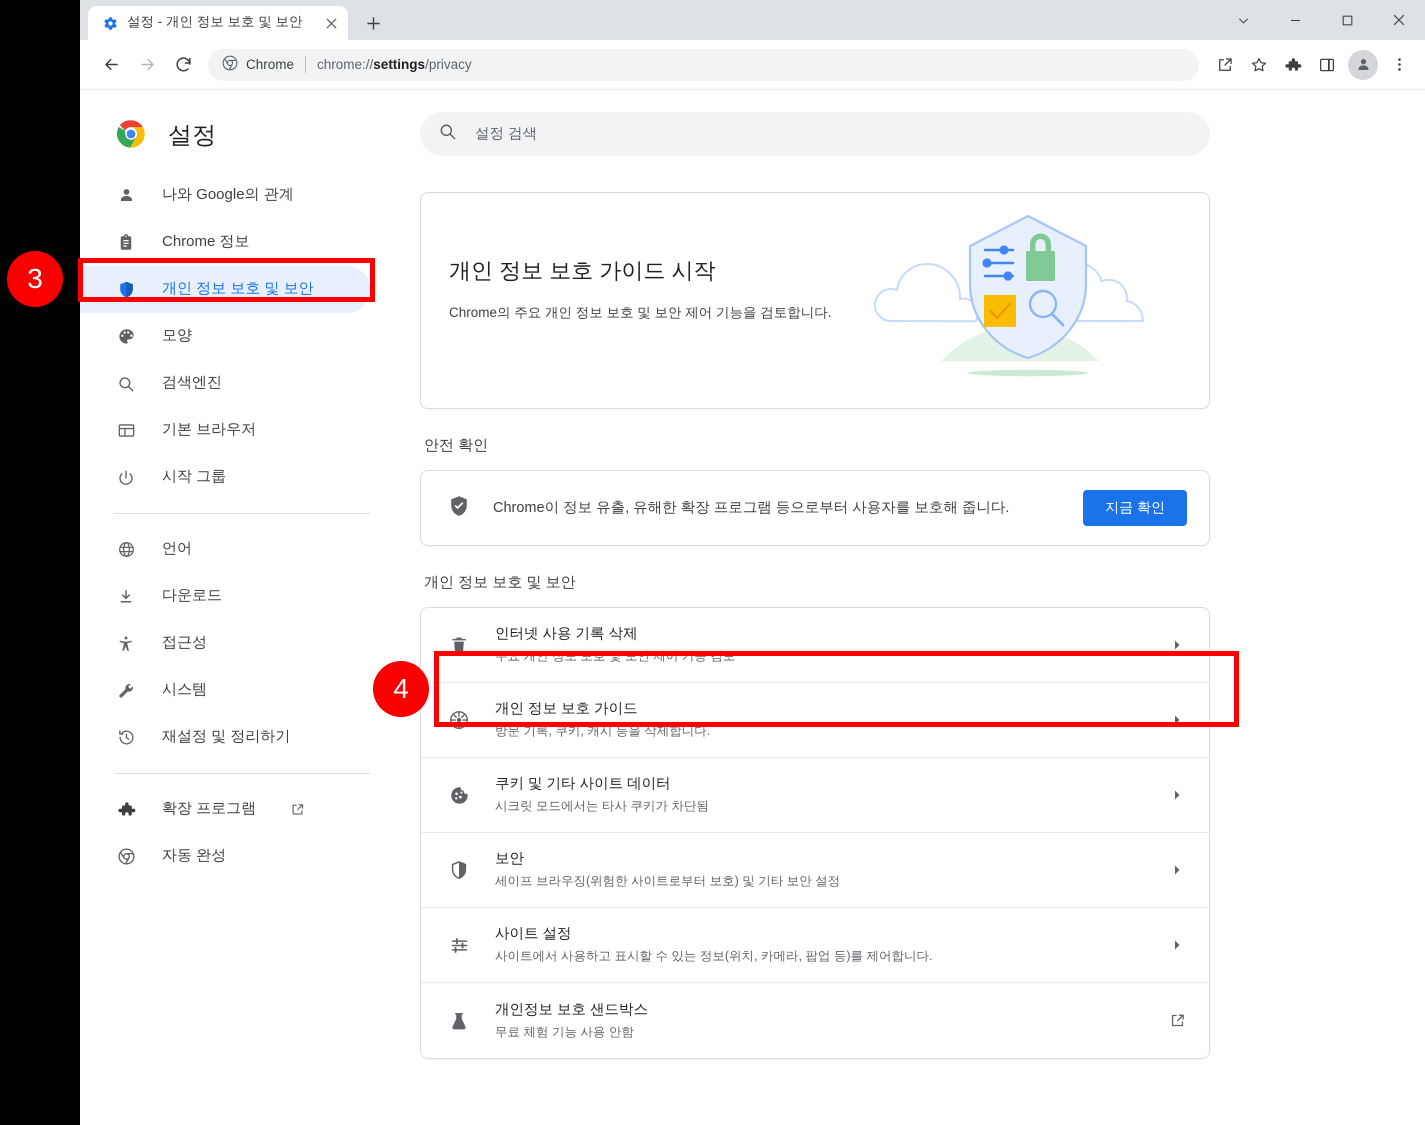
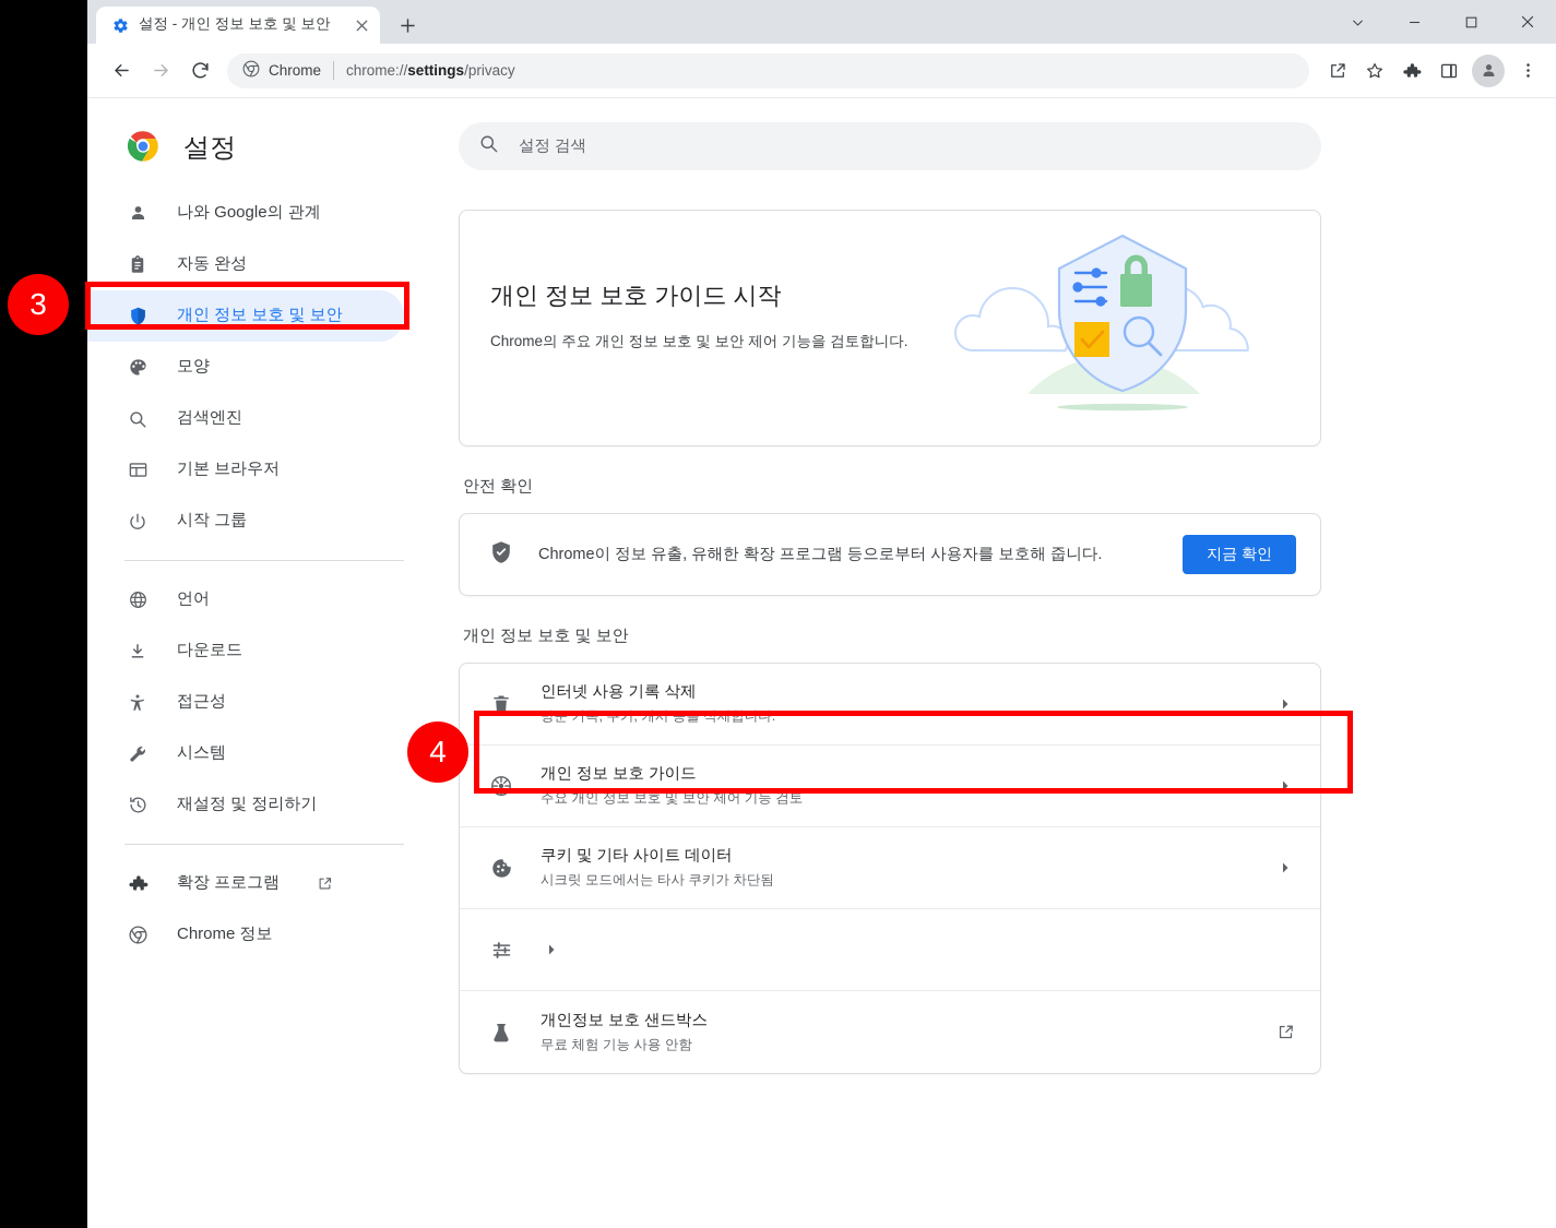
  설정 - 개인 정보 보호 및 보안
  Chrome
  chrome://settings/privacy
  설정
  나와 Google의 관계
- Chrome 정보
+ 자동 완성
  개인 정보 보호 및 보안
  모양
  검색엔진
  기본 브라우저
  시작 그룹
  언어
  다운로드
  접근성
  시스템
  재설정 및 정리하기
  확장 프로그램
- 자동 완성
+ Chrome 정보
  설정 검색
  개인 정보 보호 가이드 시작
  Chrome의 주요 개인 정보 보호 및 보안 제어 기능을 검토합니다.
  안전 확인
  Chrome이 정보 유출, 유해한 확장 프로그램 등으로부터 사용자를 보호해 줍니다.
  지금 확인
  개인 정보 보호 및 보안
  인터넷 사용 기록 삭제
- 주요 개인 정보 보호 및 보안 제어 기능 검토
+ 방문 기록, 쿠키, 캐시 등을 삭제합니다.
  개인 정보 보호 가이드
- 방문 기록, 쿠키, 캐시 등을 삭제합니다.
+ 주요 개인 정보 보호 및 보안 제어 기능 검토
  쿠키 및 기타 사이트 데이터
  시크릿 모드에서는 타사 쿠키가 차단됨
- 보안
- 세이프 브라우징(위험한 사이트로부터 보호) 및 기타 보안 설정
- 사이트 설정
- 사이트에서 사용하고 표시할 수 있는 정보(위치, 카메라, 팝업 등)를 제어합니다.
  개인정보 보호 샌드박스
  무료 체험 기능 사용 안함
  3
  4
